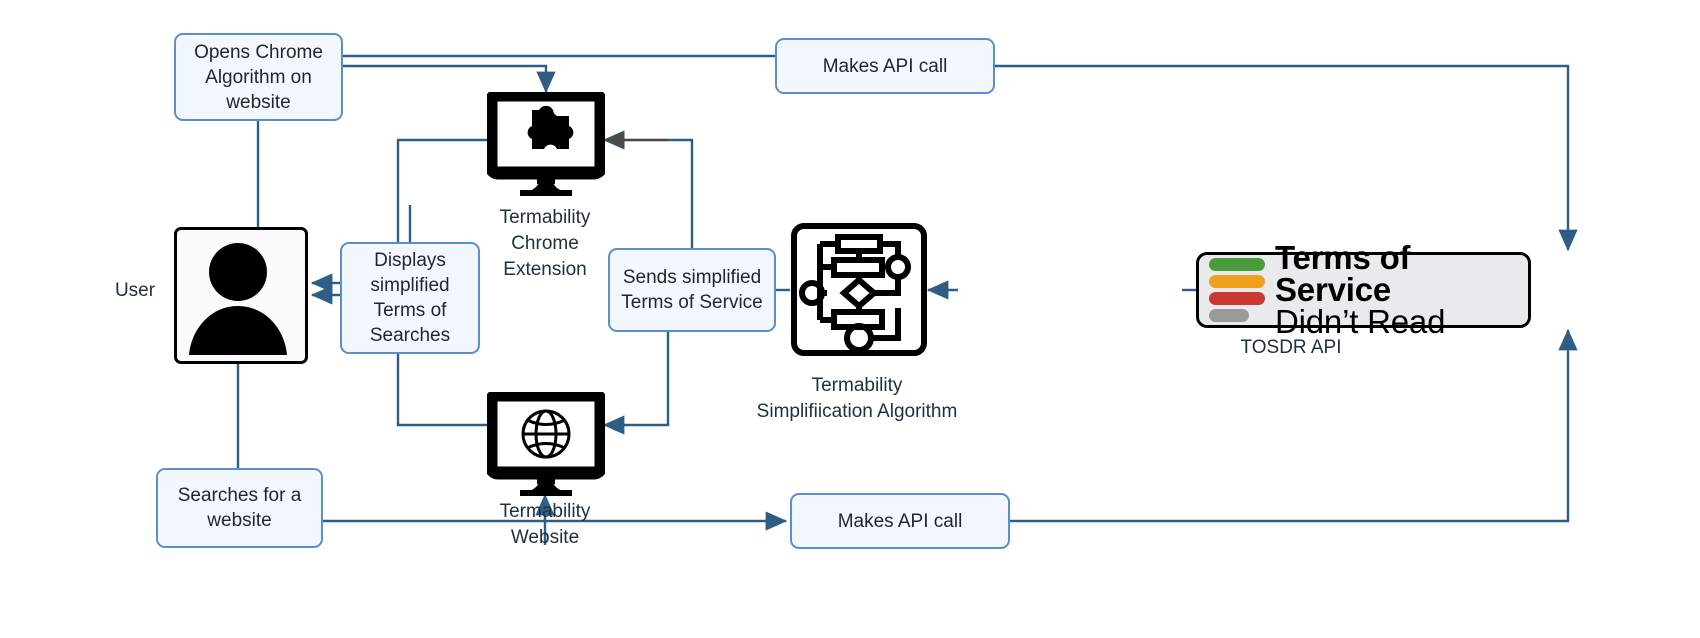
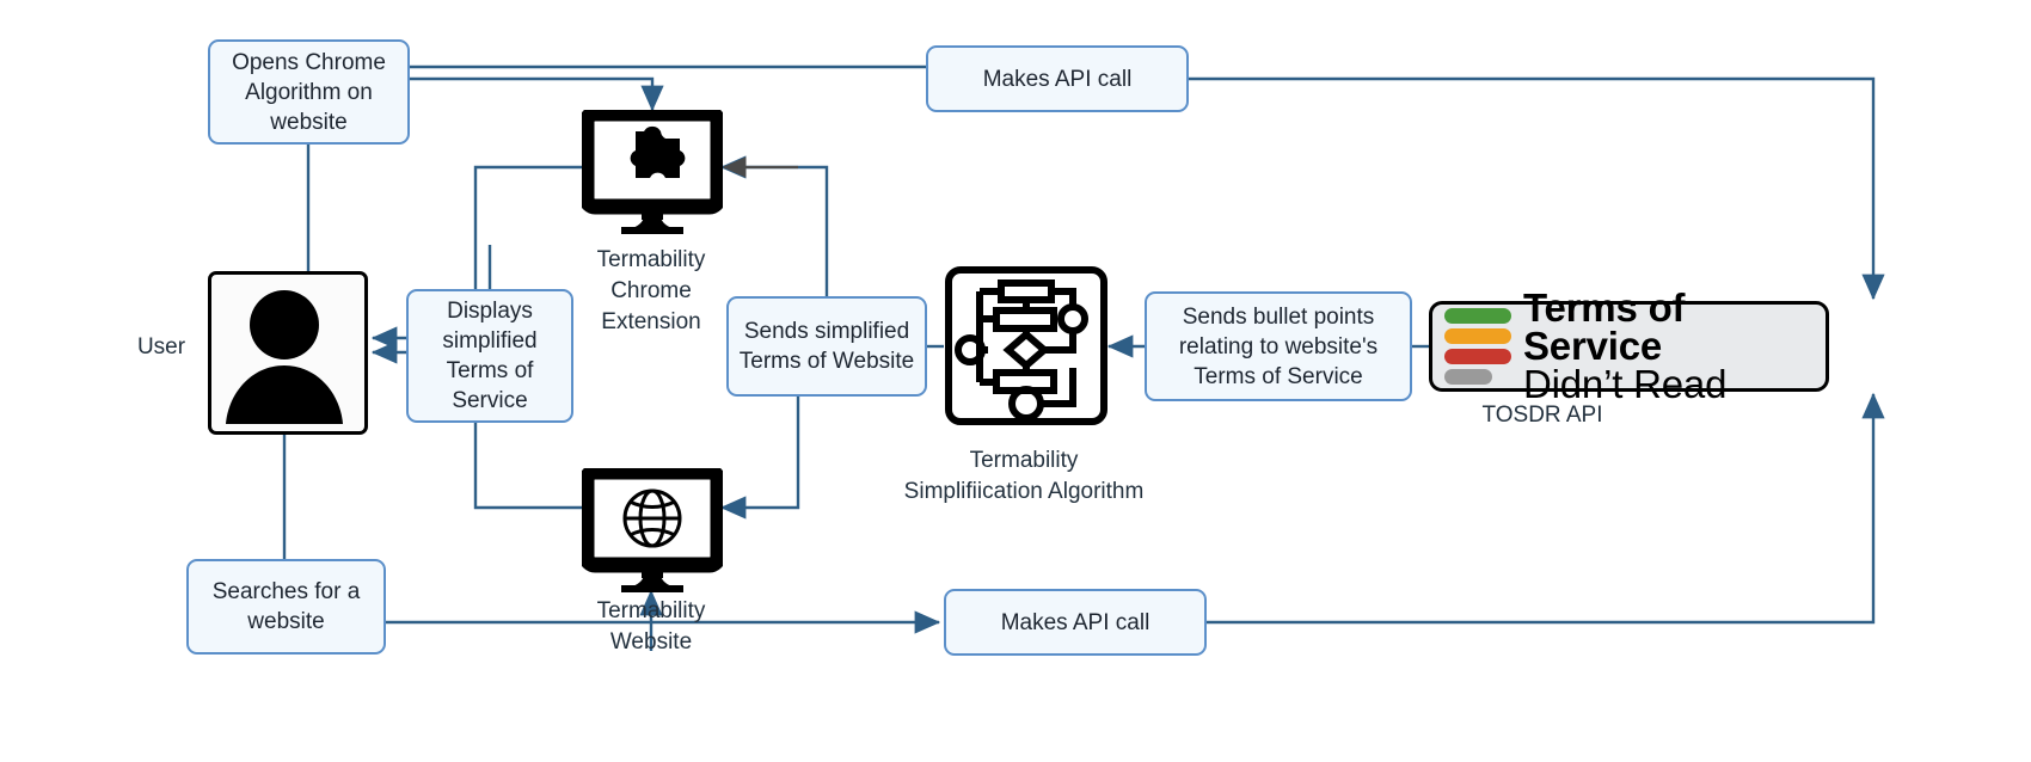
  Opens Chrome Algorithm on website
  Makes API call
- Displays simplified Terms of Searches
+ Displays simplified Terms of Service
- Sends simplified Terms of Service
+ Sends simplified Terms of Website
+ Sends bullet points relating to website's Terms of Service
  Searches for a website
  Makes API call
  User
  Termability
  Chrome
  Extension
  Termability
  Simplifiication Algorithm
  Termability
  Website
  Terms of Service
  Didn’t Read
  TOSDR API
